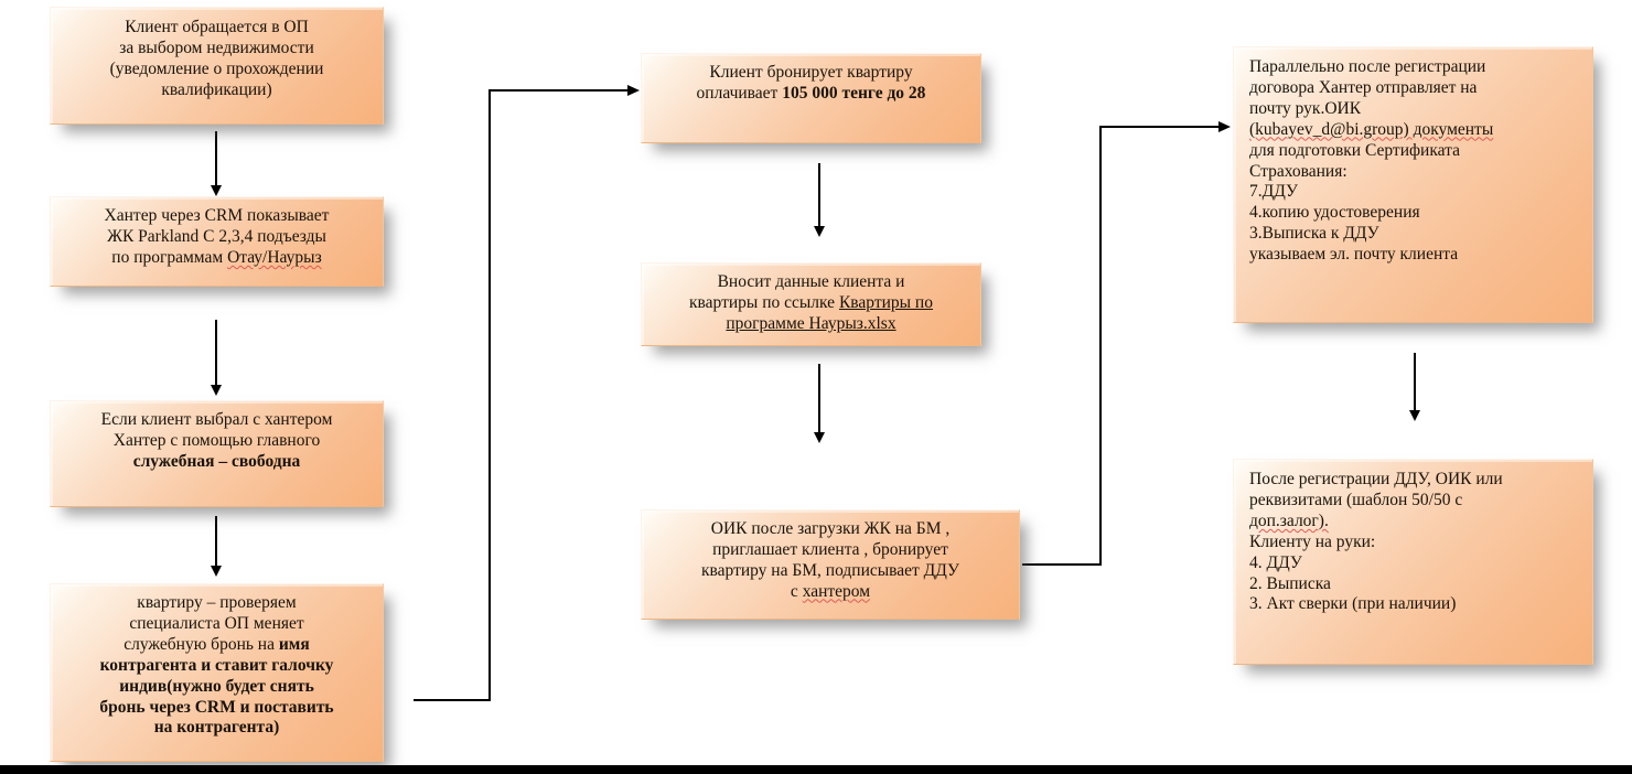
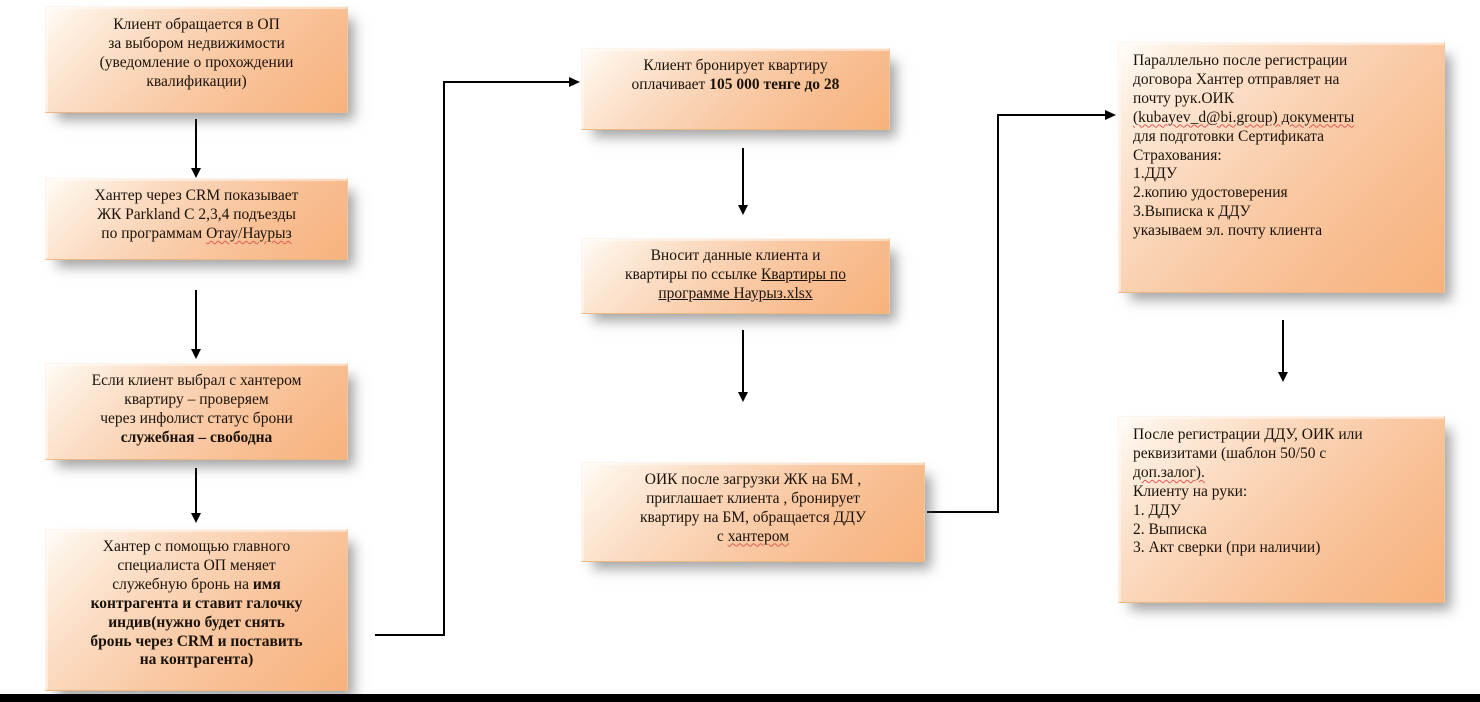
  Клиент обращается в ОП
  за выбором недвижимости
  (уведомление о прохождении
  квалификации)
  Хантер через CRM показывает
  ЖК Parkland C 2,3,4 подъезды
  по программам Отау/Наурыз
  Если клиент выбрал с хантером
- Хантер с помощью главного
+ квартиру – проверяем
+ через инфолист статус брони
  служебная – свободна
- квартиру – проверяем
+ Хантер с помощью главного
  специалиста ОП меняет
  служебную бронь на имя
  контрагента и ставит галочку
  индив(нужно будет снять
  бронь через CRM и поставить
  на контрагента)
  Клиент бронирует квартиру
  оплачивает 105 000 тенге до 28
  Вносит данные клиента и
  квартиры по ссылке Квартиры по
  программе Наурыз.xlsx
  ОИК после загрузки ЖК на БМ ,
  приглашает клиента , бронирует
- квартиру на БМ, подписывает ДДУ
+ квартиру на БМ, обращается ДДУ
  с хантером
  Параллельно после регистрации
  договора Хантер отправляет на
  почту рук.ОИК
  (kubayev_d@bi.group) документы
  для подготовки Сертификата
  Страхования:
- 7.ДДУ
+ 1.ДДУ
- 4.копию удостоверения
+ 2.копию удостоверения
  3.Выписка к ДДУ
  указываем эл. почту клиента
  После регистрации ДДУ, ОИК или
  реквизитами (шаблон 50/50 с
  доп.залог).
  Клиенту на руки:
- 4. ДДУ
+ 1. ДДУ
  2. Выписка
  3. Акт сверки (при наличии)
